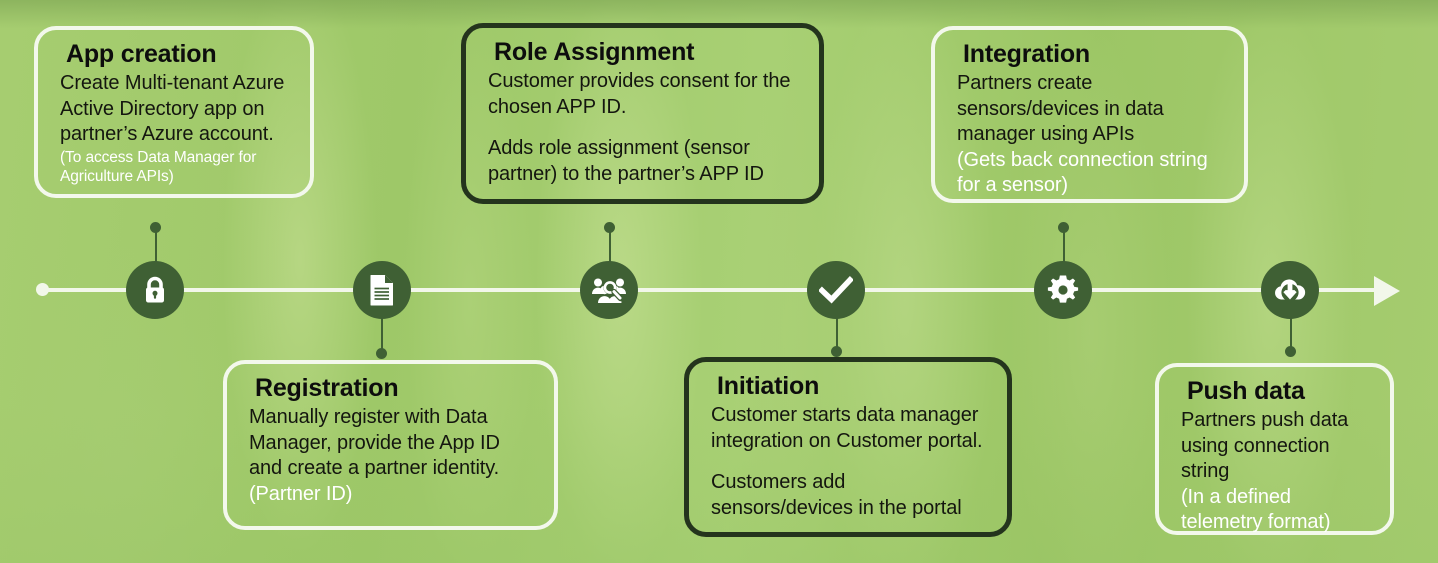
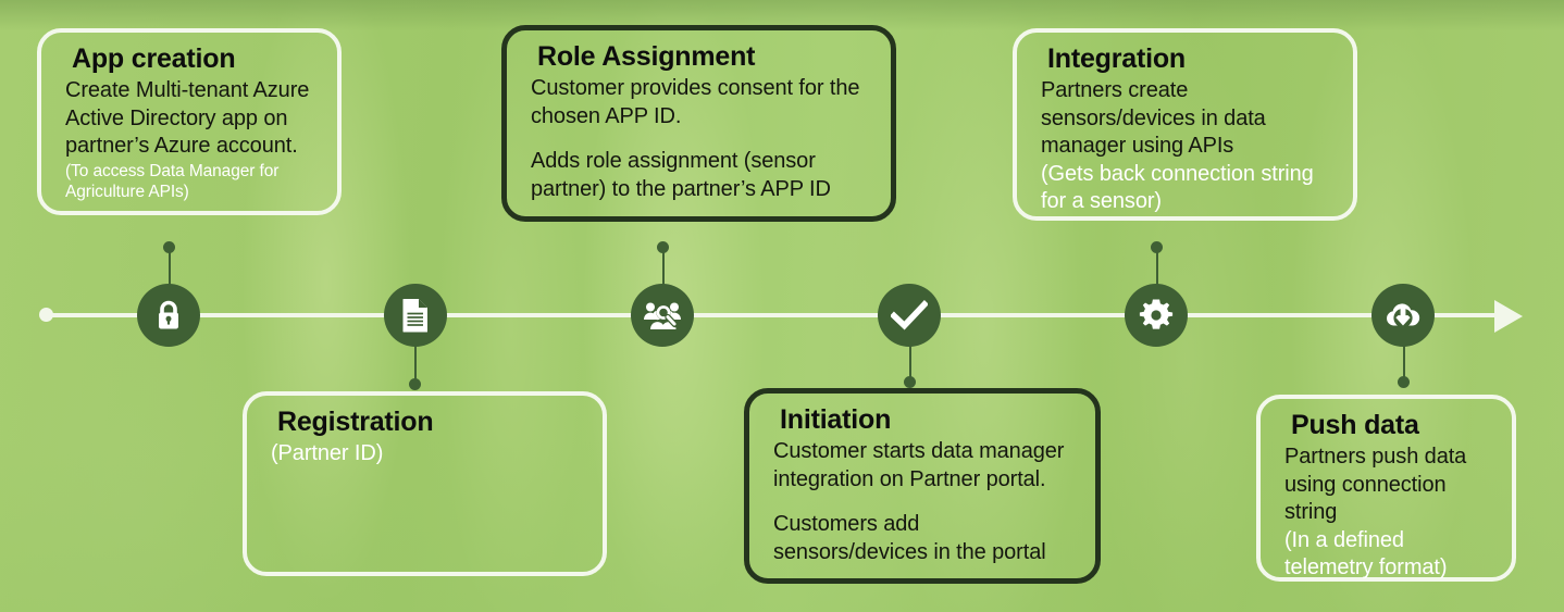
  App creation
  Create Multi-tenant Azure Active Directory app on partner’s Azure account.
  (To access Data Manager for Agriculture APIs)
  Role Assignment
  Customer provides consent for the chosen APP ID.
  Adds role assignment (sensor partner) to the partner’s APP ID
  Integration
  Partners create sensors/devices in data manager using APIs
  (Gets back connection string for a sensor)
  Registration
- Manually register with Data Manager, provide the App ID and create a partner identity.
  (Partner ID)
  Initiation
- Customer starts data manager integration on Customer portal.
+ Customer starts data manager integration on Partner portal.
  Customers add sensors/devices in the portal
  Push data
  Partners push data using connection string
  (In a defined telemetry format)
